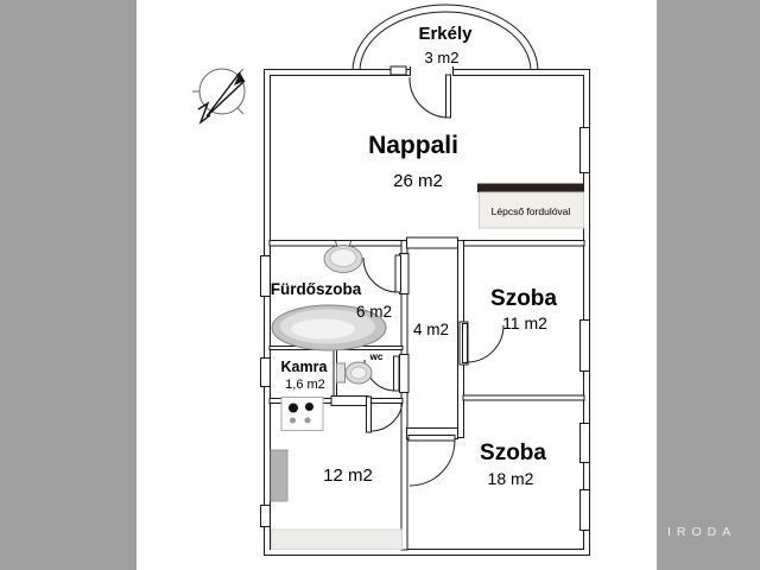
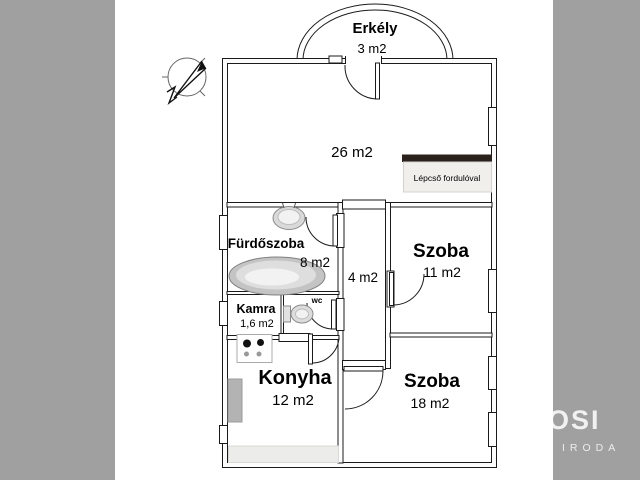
+ OSI
  IRODA
  Lépcső fordulóval
  Erkély
  3 m2
- Nappali
  26 m2
  Fürdőszoba
- 6 m2
+ 8 m2
  Kamra
  1,6 m2
  wc
  4 m2
  Szoba
  11 m2
+ Konyha
  12 m2
  Szoba
  18 m2
